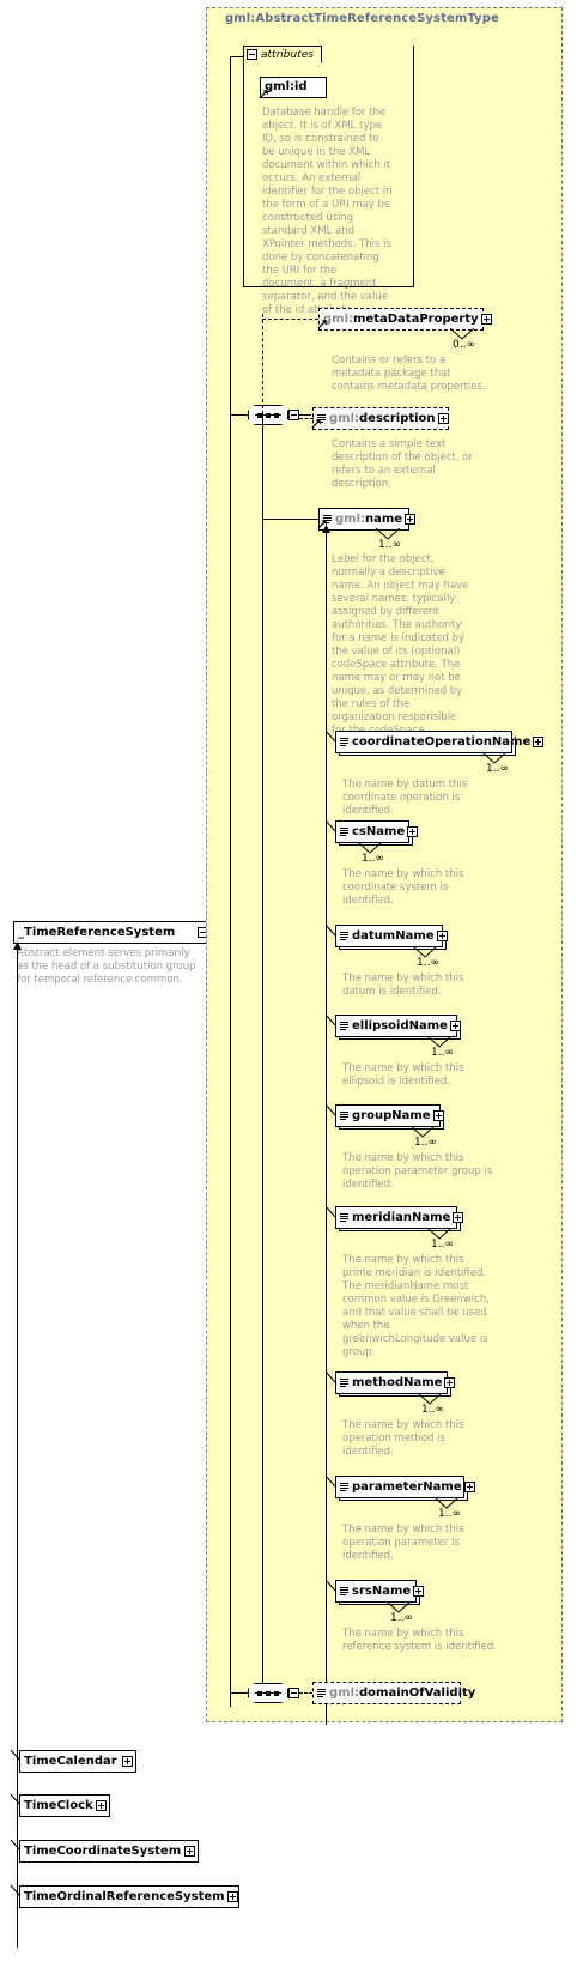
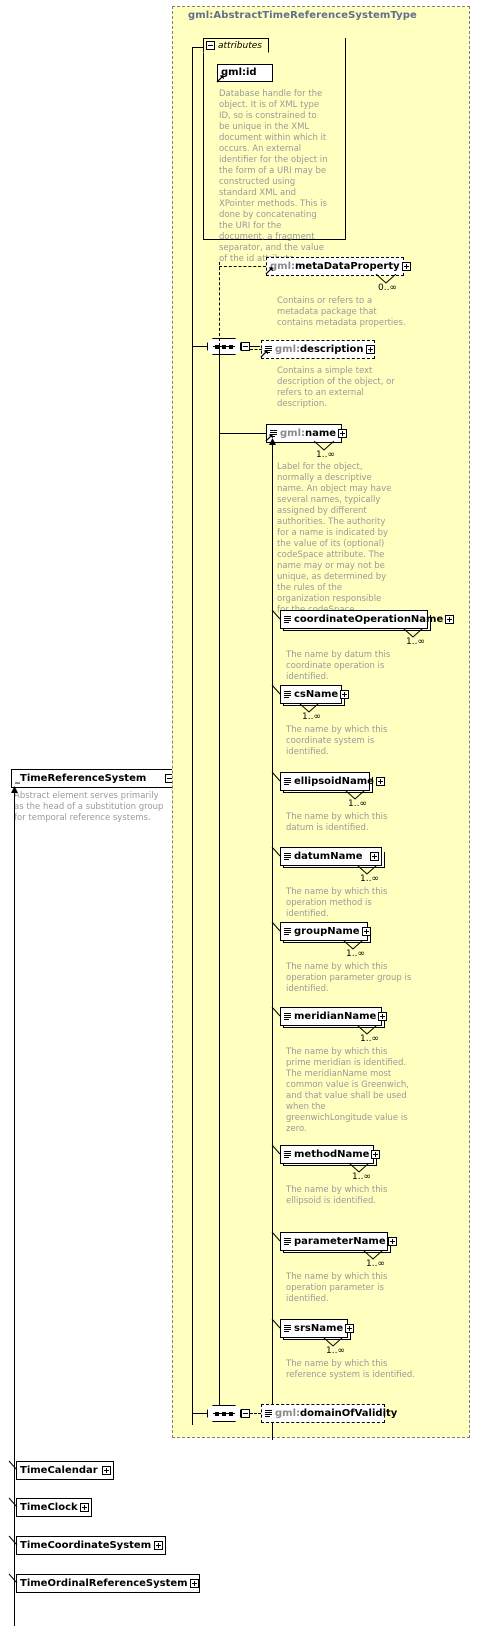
  _TimeReferenceSystem
- Abstract element serves primarily as the head of a substitution group for temporal reference common.
+ Abstract element serves primarily as the head of a substitution group for temporal reference systems.
  gml:AbstractTimeReferenceSystemType
  attributes
  gml:id
  Database handle for the object. It is of XML type ID, so is constrained to be unique in the XML document within which it occurs. An external identifier for the object in the form of a URI may be constructed using standard XML and XPointer methods. This is done by concatenating the URI for the document, a fragment separator, and the value of the id at
  gml:metaDataProperty
  0..∞
  Contains or refers to a metadata package that contains metadata properties.
  gml:description
  Contains a simple text description of the object, or refers to an external description.
  gml:name
  1..∞
  Label for the object, normally a descriptive name. An object may have several names, typically assigned by different authorities. The authority for a name is indicated by the value of its (optional) codeSpace attribute. The name may or may not be unique, as determined by the rules of the organization responsible f
  coordinateOperationName
  1..∞
  The name by datum this coordinate operation is identified.
  csName
  1..∞
  The name by which this coordinate system is identified.
- datumName
+ ellipsoidName
  1..∞
  The name by which this datum is identified.
- ellipsoidName
+ datumName
  1..∞
- The name by which this ellipsoid is identified.
+ The name by which this operation method is identified.
  groupName
  1..∞
  The name by which this operation parameter group is identified.
  meridianName
  1..∞
- The name by which this prime meridian is identified. The meridianName most common value is Greenwich, and that value shall be used when the greenwichLongitude value is group.
+ The name by which this prime meridian is identified. The meridianName most common value is Greenwich, and that value shall be used when the greenwichLongitude value is zero.
  methodName
  1..∞
- The name by which this operation method is identified.
+ The name by which this ellipsoid is identified.
  parameterName
  1..∞
  The name by which this operation parameter is identified.
  srsName
  1..∞
  The name by which this reference system is identified.
  gml:domainOfValidity
  TimeCalendar
  TimeClock
  TimeCoordinateSystem
  TimeOrdinalReferenceSystem
